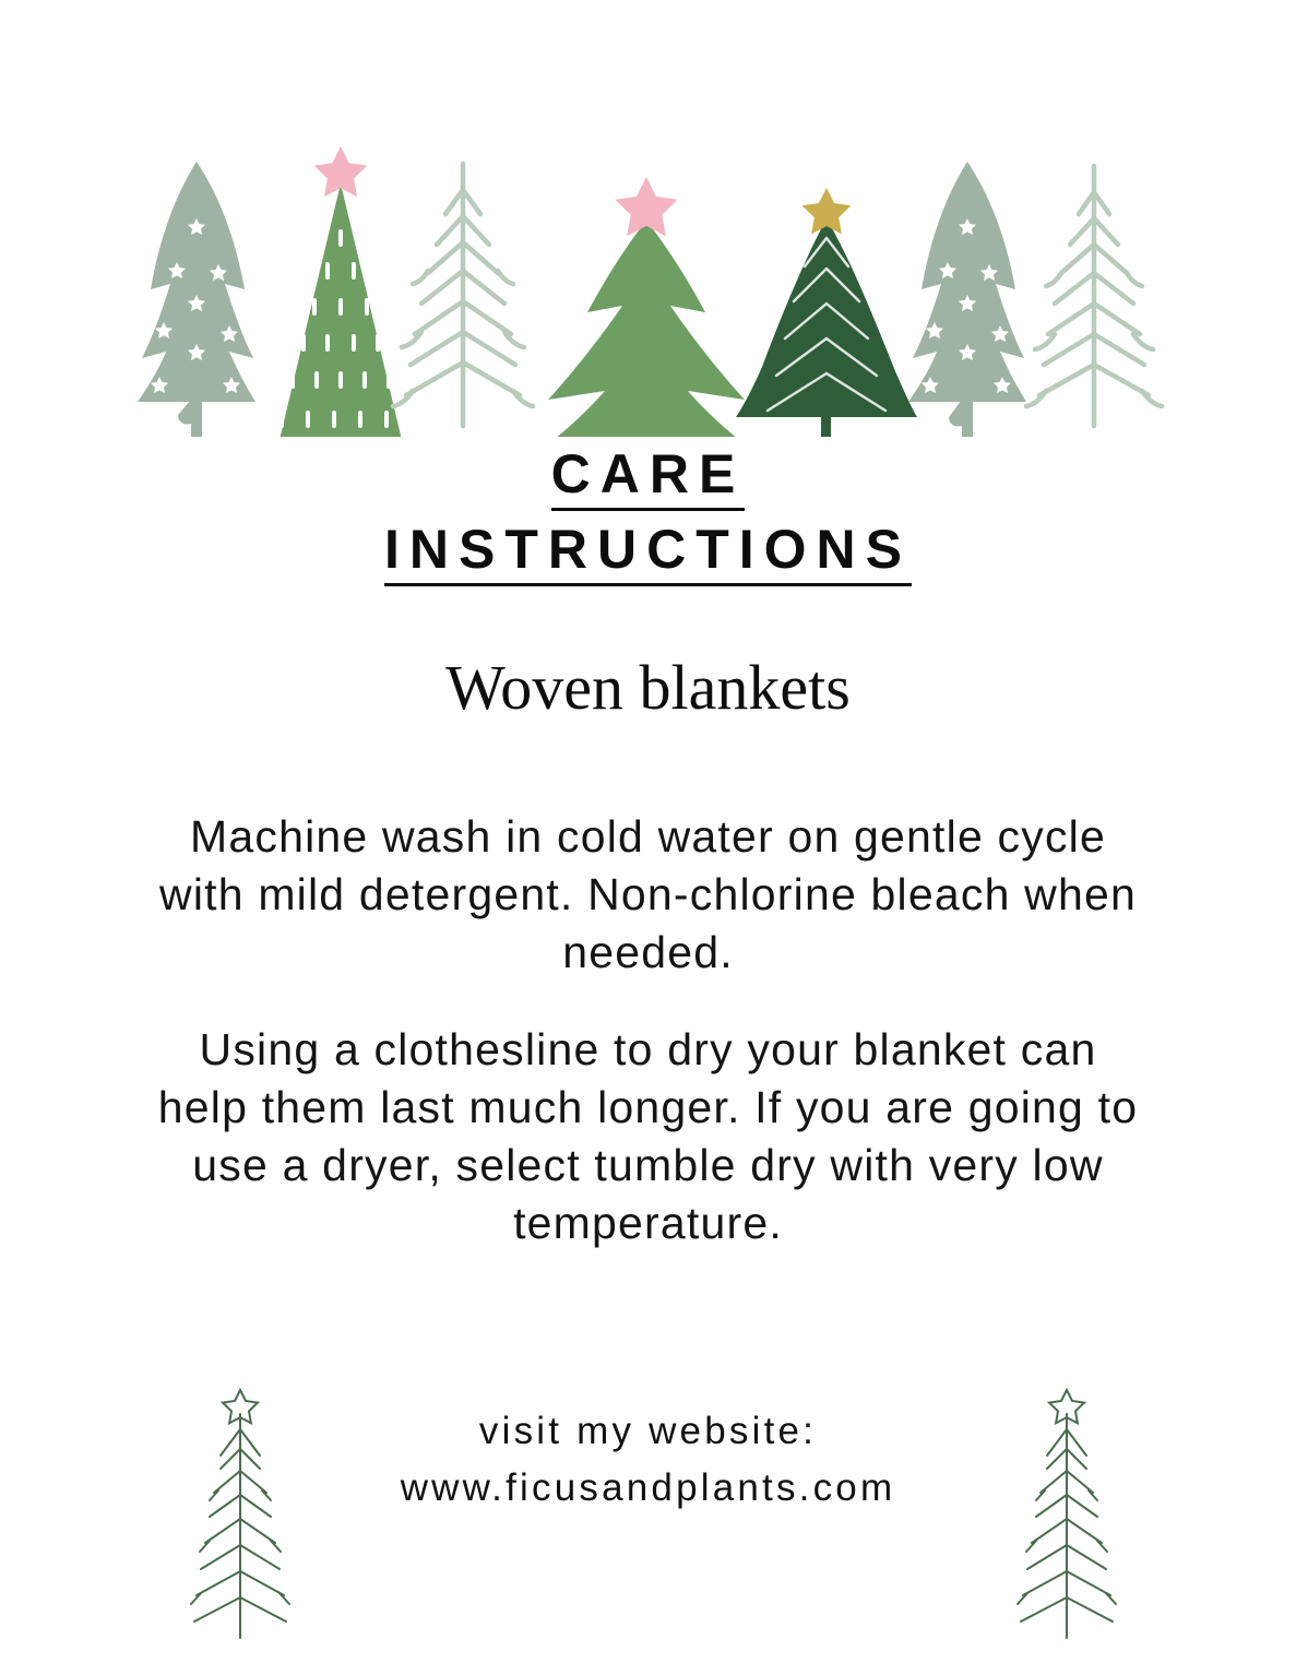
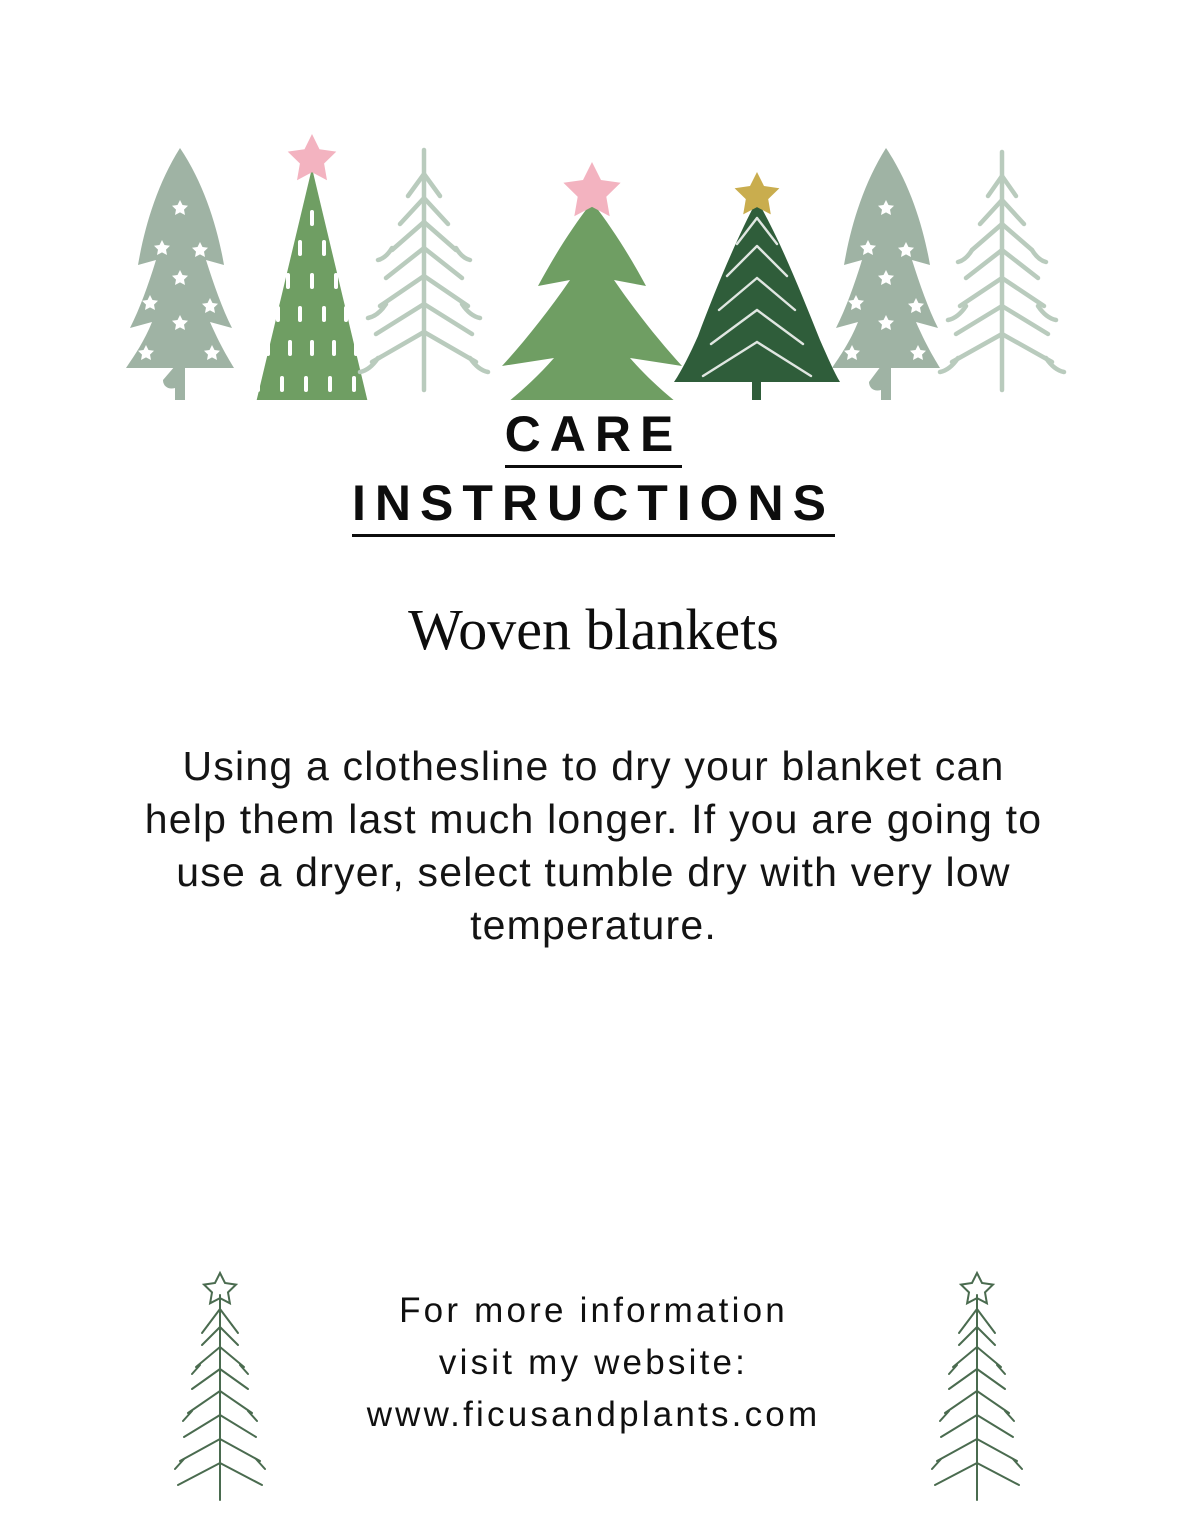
  CARE
  INSTRUCTIONS
  Woven blankets
- Machine wash in cold water on gentle cycle with mild detergent. Non-chlorine bleach when needed.
  Using a clothesline to dry your blanket can help them last much longer. If you are going to use a dryer, select tumble dry with very low temperature.
+ For more information
  visit my website:
  www.ficusandplants.com
